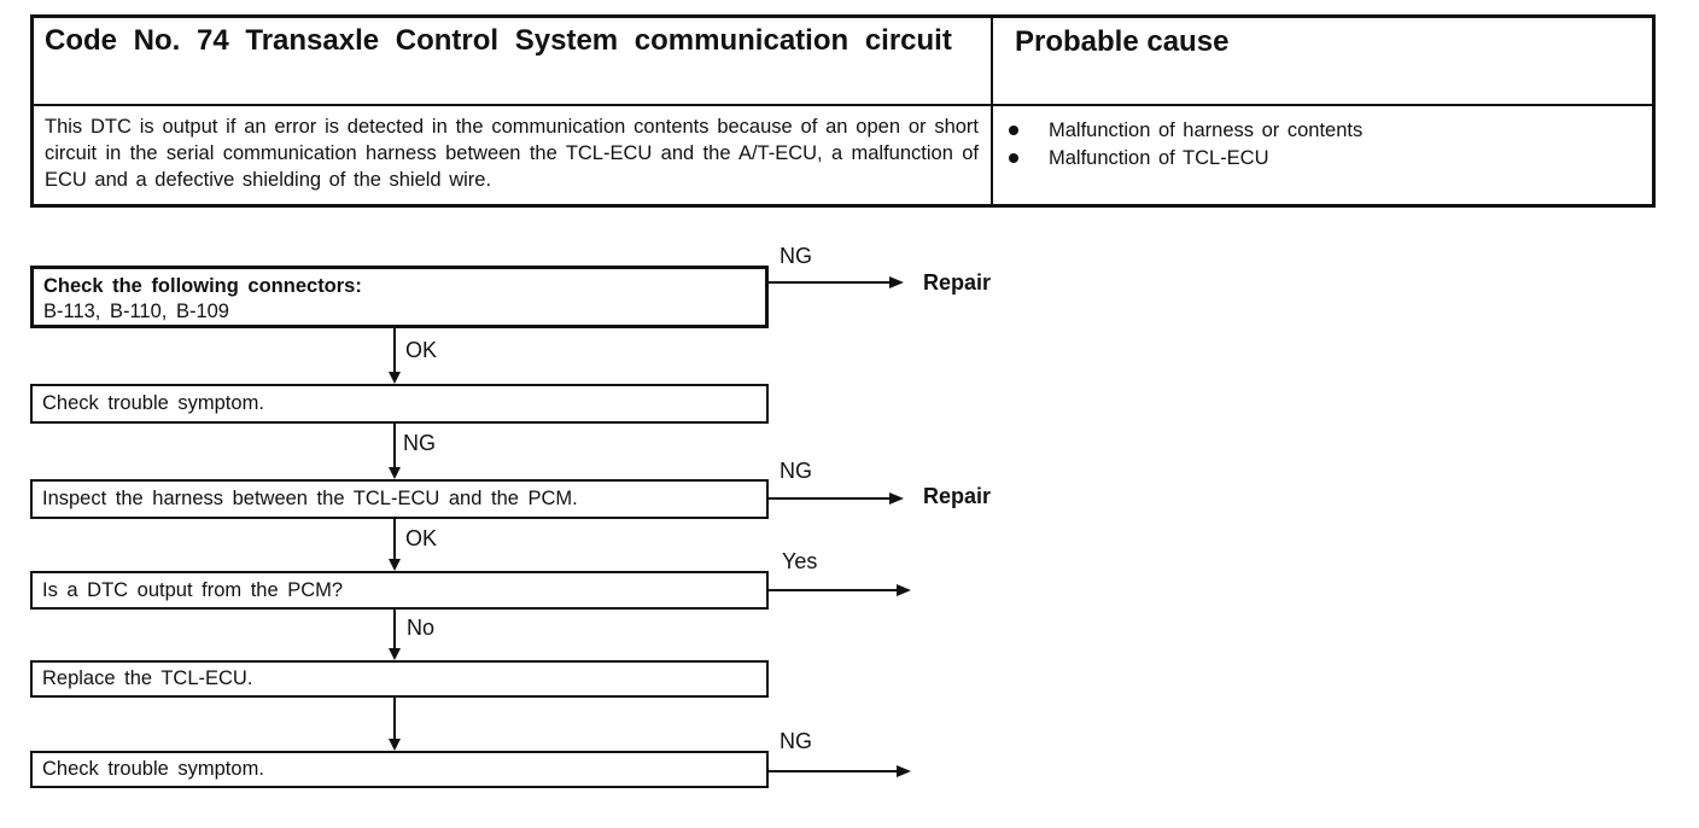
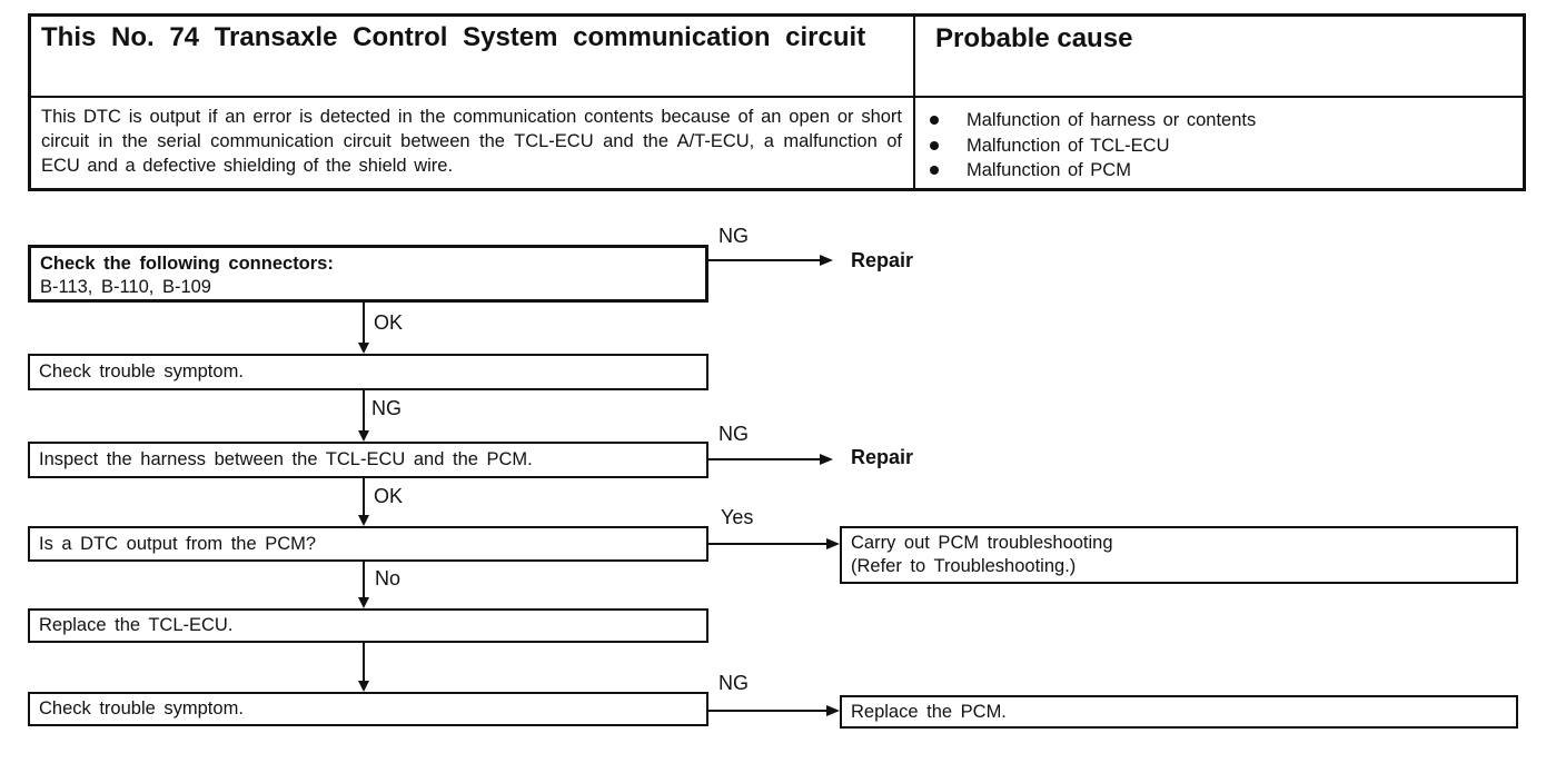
- Code No. 74 Transaxle Control System communication circuit
+ This No. 74 Transaxle Control System communication circuit
  Probable cause
- This DTC is output if an error is detected in the communication contents because of an open or short circuit in the serial communication harness between the TCL-ECU and the A/T-ECU, a malfunction of ECU and a defective shielding of the shield wire.
+ This DTC is output if an error is detected in the communication contents because of an open or short circuit in the serial communication circuit between the TCL-ECU and the A/T-ECU, a malfunction of ECU and a defective shielding of the shield wire.
  Malfunction of harness or contents
  Malfunction of TCL-ECU
+ Malfunction of PCM
  Check the following connectors:
  B-113, B-110, B-109
  Check trouble symptom.
  Inspect the harness between the TCL-ECU and the PCM.
  Is a DTC output from the PCM?
  Replace the TCL-ECU.
  Check trouble symptom.
+ Carry out PCM troubleshooting
+ (Refer to Troubleshooting.)
+ Replace the PCM.
  NG
  OK
  NG
  NG
  OK
  Yes
  No
  NG
  Repair
  Repair
